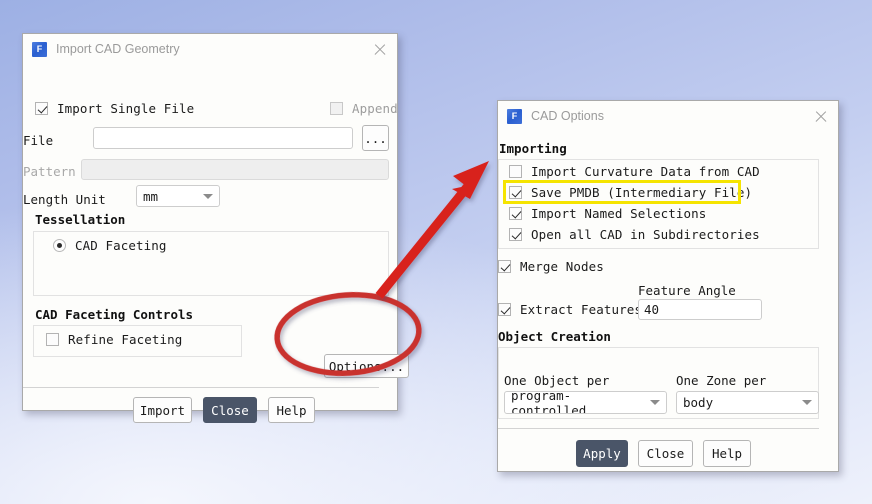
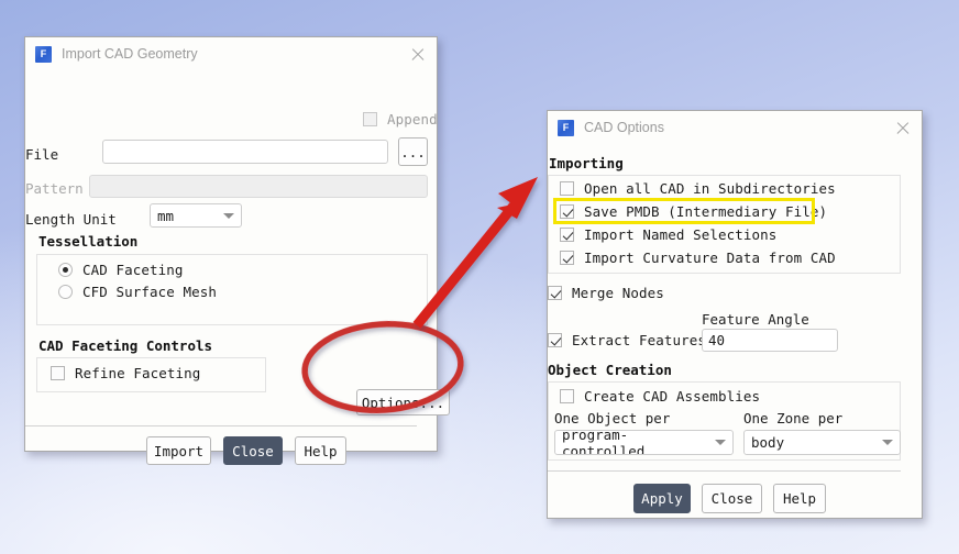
  F
  Import CAD Geometry
- Import Single File
  Append
  File
  ...
  Pattern
  Length Unit
  mm
  Tessellation
  CAD Faceting
+ CFD Surface Mesh
  CAD Faceting Controls
  Refine Faceting
  Option..
  Import
  Close
  Help
  F
  CAD Options
  Importing
- Import Curvature Data from CAD
+ Open all CAD in Subdirectories
  Save PMDB (Intermediary File)
  Import Named Selections
- Open all CAD in Subdirectories
+ Import Curvature Data from CAD
  Merge Nodes
  Feature Angle
  Extract Feature
  40
  Object Creation
+ Create CAD Assemblies
  One Object per
  One Zone per
  program-controlled
  body
  Apply
  Close
  Help
